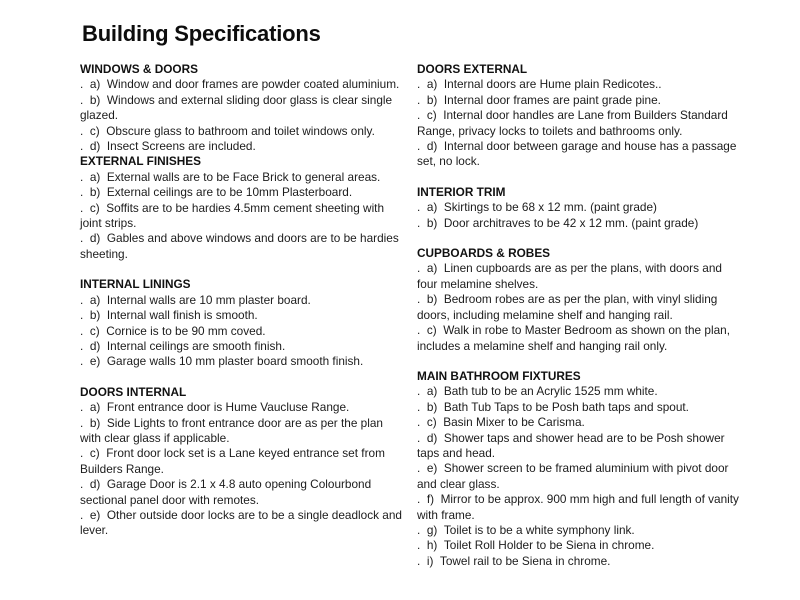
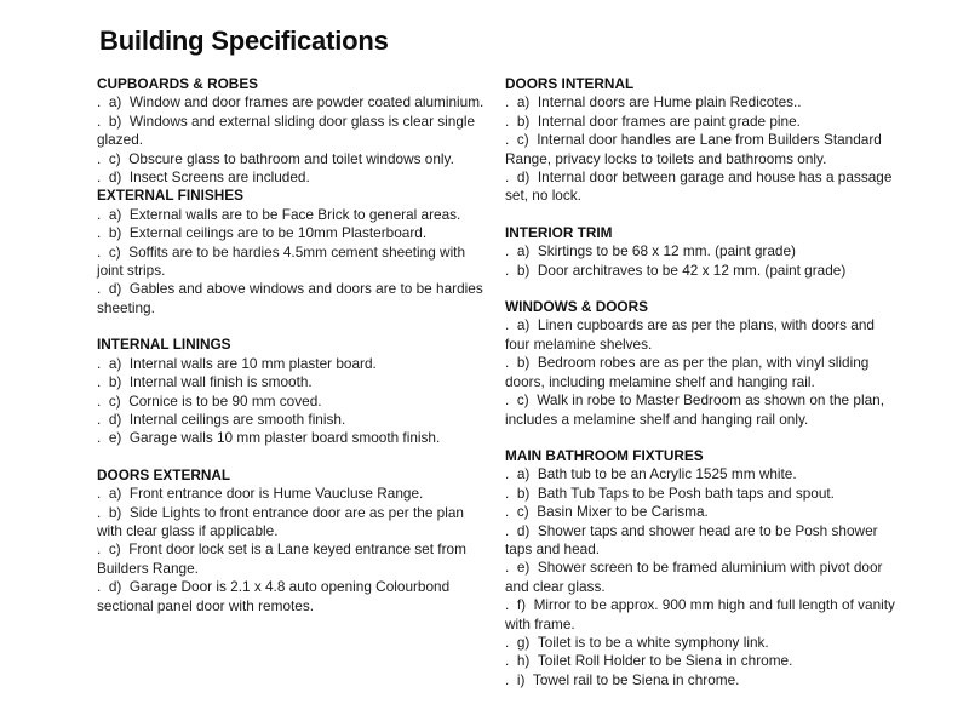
  Building Specifications
- WINDOWS & DOORS
+ CUPBOARDS & ROBES
  . a) Window and door frames are powder coated aluminium.
  . b) Windows and external sliding door glass is clear single glazed.
  . c) Obscure glass to bathroom and toilet windows only.
  . d) Insect Screens are included.
  EXTERNAL FINISHES
  . a) External walls are to be Face Brick to general areas.
  . b) External ceilings are to be 10mm Plasterboard.
  . c) Soffits are to be hardies 4.5mm cement sheeting with joint strips.
  . d) Gables and above windows and doors are to be hardies sheeting.
  INTERNAL LININGS
  . a) Internal walls are 10 mm plaster board.
  . b) Internal wall finish is smooth.
  . c) Cornice is to be 90 mm coved.
  . d) Internal ceilings are smooth finish.
  . e) Garage walls 10 mm plaster board smooth finish.
- DOORS INTERNAL
+ DOORS EXTERNAL
  . a) Front entrance door is Hume Vaucluse Range.
  . b) Side Lights to front entrance door are as per the plan with clear glass if applicable.
  . c) Front door lock set is a Lane keyed entrance set from Builders Range.
  . d) Garage Door is 2.1 x 4.8 auto opening Colourbond sectional panel door with remotes.
- . e) Other outside door locks are to be a single deadlock and lever.
- DOORS EXTERNAL
+ DOORS INTERNAL
  . a) Internal doors are Hume plain Redicotes..
  . b) Internal door frames are paint grade pine.
  . c) Internal door handles are Lane from Builders Standard Range, privacy locks to toilets and bathrooms only.
  . d) Internal door between garage and house has a passage set, no lock.
  INTERIOR TRIM
  . a) Skirtings to be 68 x 12 mm. (paint grade)
  . b) Door architraves to be 42 x 12 mm. (paint grade)
- CUPBOARDS & ROBES
+ WINDOWS & DOORS
  . a) Linen cupboards are as per the plans, with doors and four melamine shelves.
  . b) Bedroom robes are as per the plan, with vinyl sliding doors, including melamine shelf and hanging rail.
  . c) Walk in robe to Master Bedroom as shown on the plan, includes a melamine shelf and hanging rail only.
  MAIN BATHROOM FIXTURES
  . a) Bath tub to be an Acrylic 1525 mm white.
  . b) Bath Tub Taps to be Posh bath taps and spout.
  . c) Basin Mixer to be Carisma.
  . d) Shower taps and shower head are to be Posh shower taps and head.
  . e) Shower screen to be framed aluminium with pivot door and clear glass.
  . f) Mirror to be approx. 900 mm high and full length of vanity with frame.
  . g) Toilet is to be a white symphony link.
  . h) Toilet Roll Holder to be Siena in chrome.
  . i) Towel rail to be Siena in chrome.
